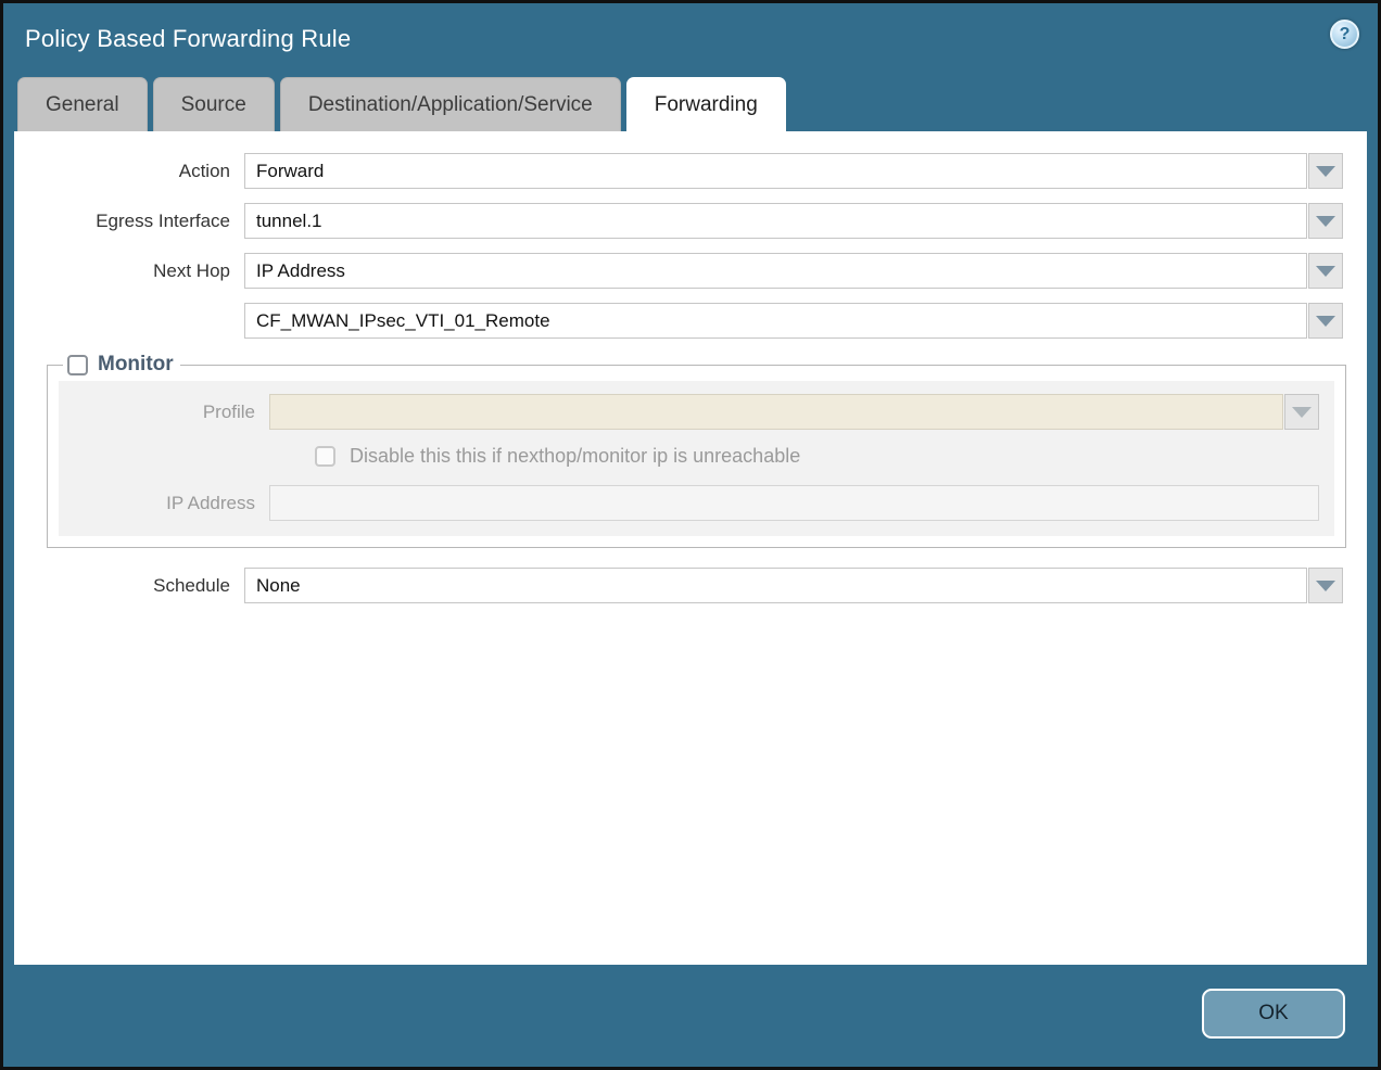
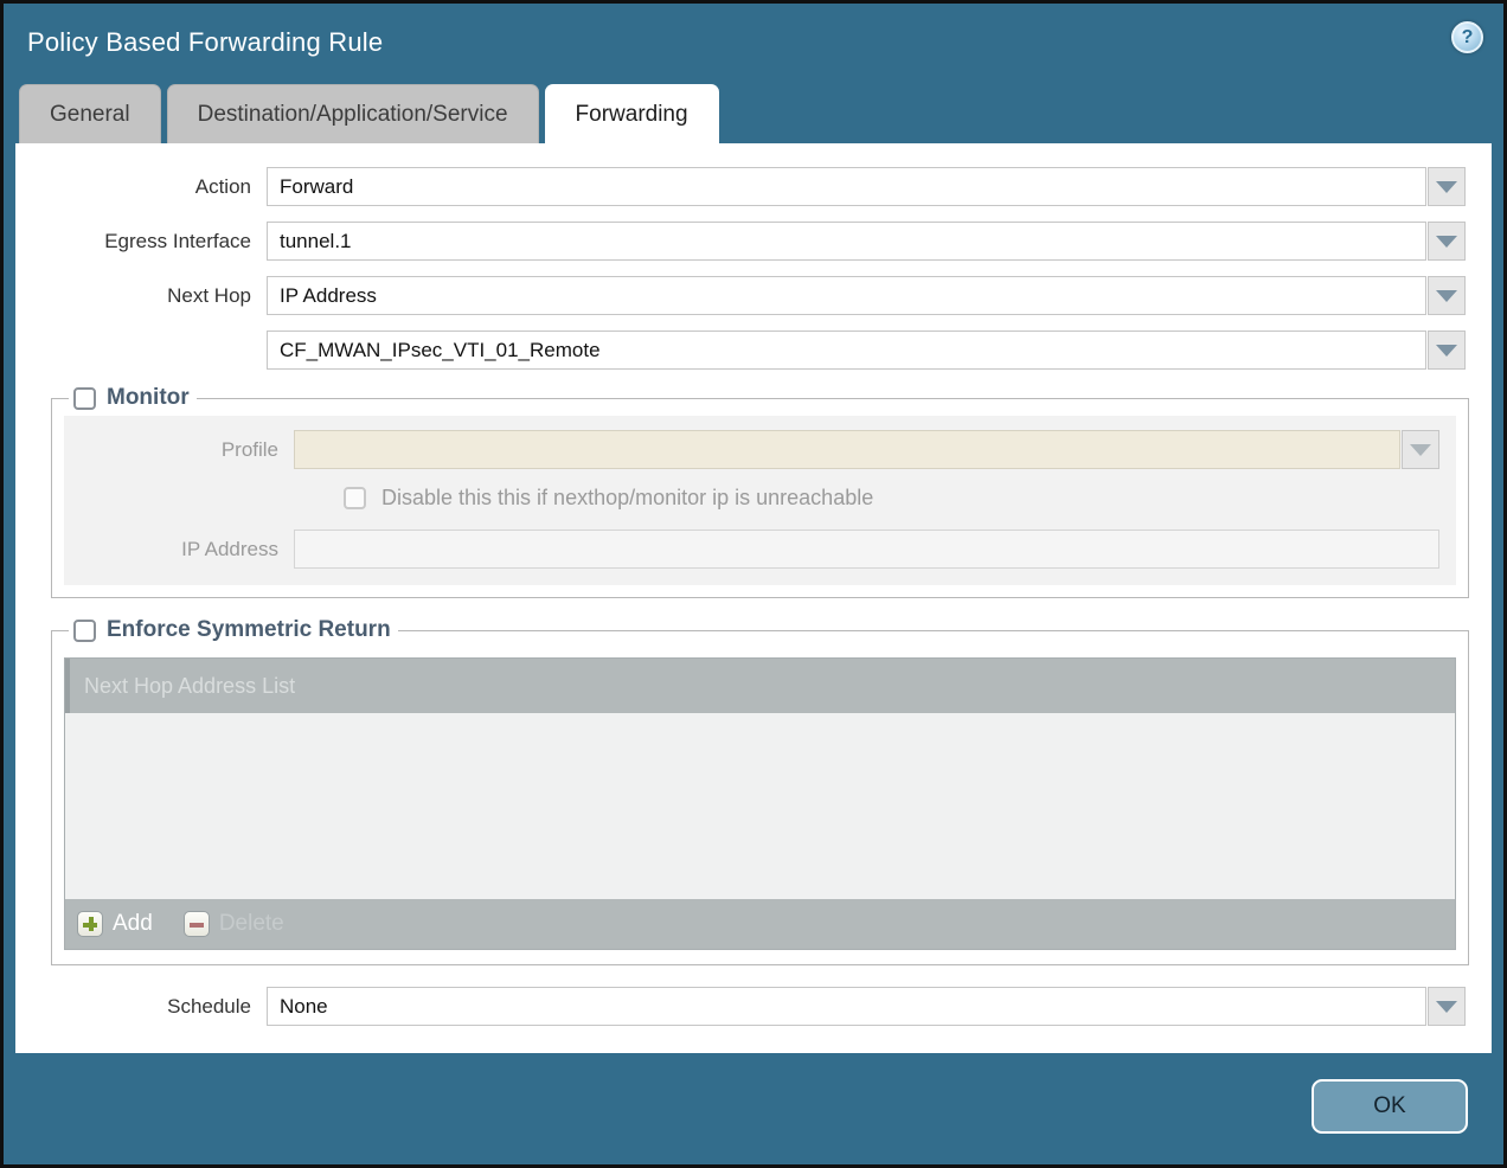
  Policy Based Forwarding Rule
  ?
  General
- Source
  Destination/Application/Service
  Forwarding
  Action
  Forward
  Egress Interface
  tunnel.1
  Next Hop
  IP Address
  CF_MWAN_IPsec_VTI_01_Remote
  Monitor
  Profile
  Disable this this if nexthop/monitor ip is unreachable
  IP Address
+ Enforce Symmetric Return
+ Next Hop Address List
+ Add
  Schedule
  None
  OK
